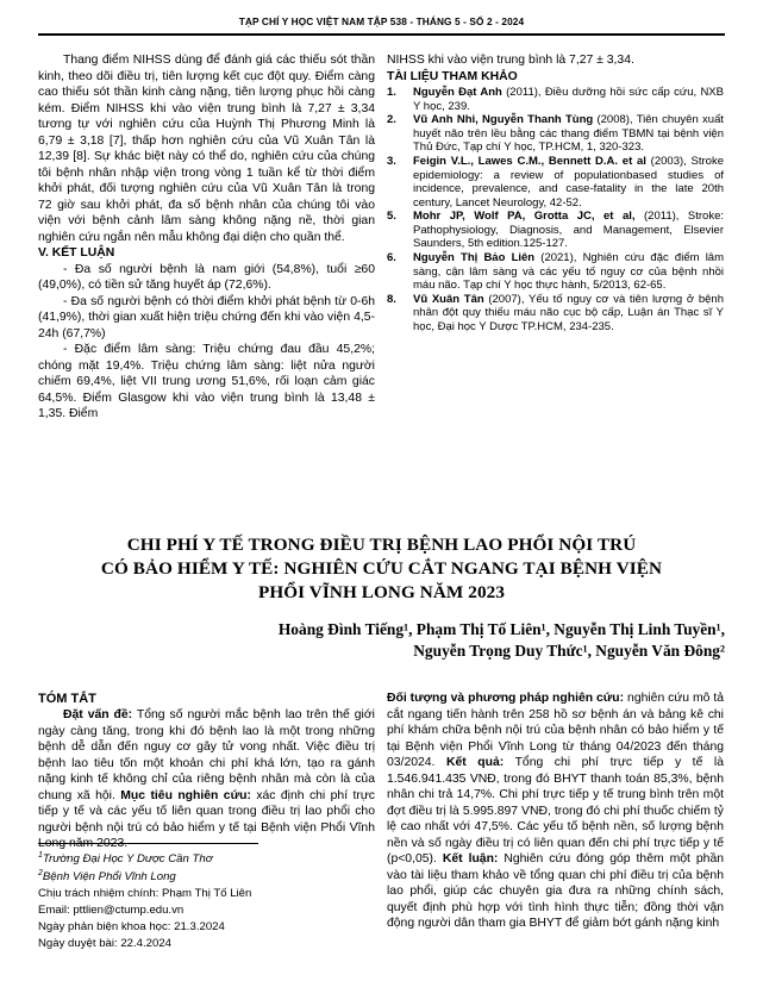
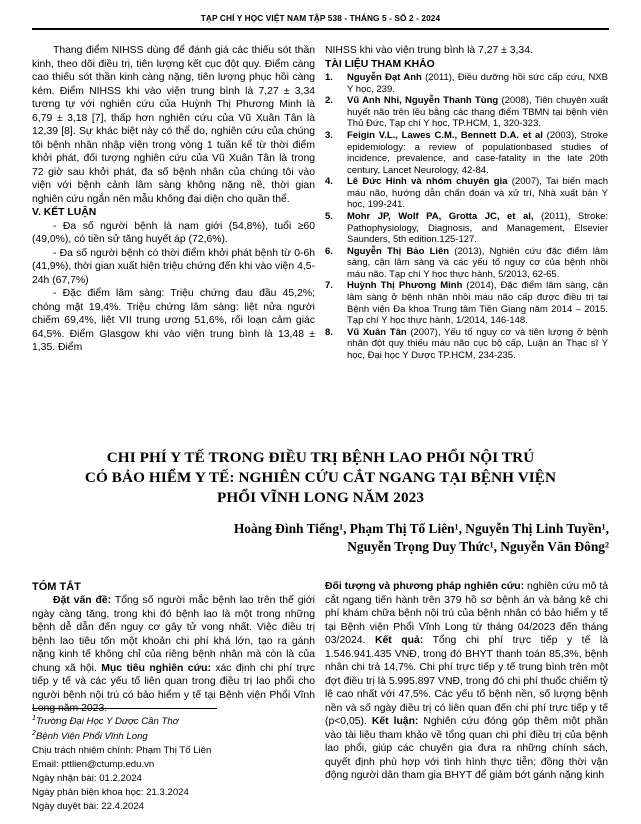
  TẠP CHÍ Y HỌC VIỆT NAM TẬP 538 - THÁNG 5 - SỐ 2 - 2024
  Thang điểm NIHSS dùng để đánh giá các thiếu sót thần kinh, theo dõi điều trị, tiên lượng kết cục đột quy. Điểm càng cao thiếu sót thần kinh càng nặng, tiên lượng phục hồi càng kém. Điểm NIHSS khi vào viện trung bình là 7,27 ± 3,34 tương tự với nghiên cứu của Huỳnh Thị Phương Minh là 6,79 ± 3,18 [7], thấp hơn nghiên cứu của Vũ Xuân Tân là 12,39 [8]. Sự khác biệt này có thể do, nghiên cứu của chúng tôi bệnh nhân nhập viện trong vòng 1 tuần kể từ thời điểm khởi phát, đối tượng nghiên cứu của Vũ Xuân Tân là trong 72 giờ sau khởi phát, đa số bệnh nhân của chúng tôi vào viện với bệnh cảnh lâm sàng không nặng nề, thời gian nghiên cứu ngắn nên mẫu không đại diện cho quần thể.
  V. KẾT LUẬN
  - Đa số người bệnh là nam giới (54,8%), tuổi ≥60 (49,0%), có tiền sử tăng huyết áp (72,6%).
  - Đa số người bệnh có thời điểm khởi phát bệnh từ 0-6h (41,9%), thời gian xuất hiện triệu chứng đến khi vào viện 4,5-24h (67,7%)
  - Đặc điểm lâm sàng: Triệu chứng đau đầu 45,2%; chóng mặt 19,4%. Triệu chứng lâm sàng: liệt nửa người chiếm 69,4%, liệt VII trung ương 51,6%, rối loạn cảm giác 64,5%. Điểm Glasgow khi vào viện trung bình là 13,48 ± 1,35. Điểm
  NIHSS khi vào viện trung bình là 7,27 ± 3,34.
  TÀI LIỆU THAM KHẢO
  1.
  Nguyễn Đạt Anh (2011), Điều dưỡng hồi sức cấp cứu, NXB Y học, 239.
  2.
  Vũ Anh Nhi, Nguyễn Thanh Tùng (2008), Tiên chuyên xuất huyết não trên lều bằng các thang điểm TBMN tại bệnh viện Thủ Đức, Tạp chí Y học, TP.HCM, 1, 320-323.
  3.
- Feigin V.L., Lawes C.M., Bennett D.A. et al (2003), Stroke epidemiology: a review of populationbased studies of incidence, prevalence, and case-fatality in the late 20th century, Lancet Neurology, 42-52.
+ Feigin V.L., Lawes C.M., Bennett D.A. et al (2003), Stroke epidemiology: a review of populationbased studies of incidence, prevalence, and case-fatality in the late 20th century, Lancet Neurology, 42-84.
+ 4.
+ Lê Đức Hinh và nhóm chuyên gia (2007), Tai biến mạch máu não, hướng dẫn chẩn đoán và xử trí, Nhà xuất bản Y học, 199-241.
  5.
  Mohr JP, Wolf PA, Grotta JC, et al, (2011), Stroke: Pathophysiology, Diagnosis, and Management, Elsevier Saunders, 5th edition.125-127.
  6.
- Nguyễn Thị Bảo Liên (2021), Nghiên cứu đặc điểm lâm sàng, cận lâm sàng và các yếu tố nguy cơ của bệnh nhồi máu não. Tạp chí Y học thực hành, 5/2013, 62-65.
+ Nguyễn Thị Bảo Liên (2013), Nghiên cứu đặc điểm lâm sàng, cận lâm sàng và các yếu tố nguy cơ của bệnh nhồi máu não. Tạp chí Y học thực hành, 5/2013, 62-65.
+ 7.
+ Huỳnh Thị Phương Minh (2014), Đặc điểm lâm sàng, cận lâm sàng ở bệnh nhân nhồi máu não cấp được điều trị tại Bệnh viện Đa khoa Trung tâm Tiền Giang năm 2014 – 2015. Tạp chí Y học thực hành, 1/2014, 146-148.
  8.
  Vũ Xuân Tân (2007), Yếu tố nguy cơ và tiên lượng ở bệnh nhân đột quy thiếu máu não cục bộ cấp, Luận án Thạc sĩ Y học, Đại học Y Dược TP.HCM, 234-235.
  CHI PHÍ Y TẾ TRONG ĐIỀU TRỊ BỆNH LAO PHỔI NỘI TRÚ
  CÓ BẢO HIỂM Y TẾ: NGHIÊN CỨU CẮT NGANG TẠI BỆNH VIỆN
  PHỔI VĨNH LONG NĂM 2023
  Hoàng Đình Tiếng¹, Phạm Thị Tố Liên¹, Nguyễn Thị Linh Tuyền¹,
  Nguyễn Trọng Duy Thức¹, Nguyễn Văn Đông²
  TÓM TẮT
  Đặt vấn đề: Tổng số người mắc bệnh lao trên thế giới ngày càng tăng, trong khi đó bệnh lao là một trong những bệnh dễ dẫn đến nguy cơ gây tử vong nhất. Việc điều trị bệnh lao tiêu tốn một khoản chi phí khá lớn, tạo ra gánh nặng kinh tế không chỉ của riêng bệnh nhân mà còn là của chung xã hội. Mục tiêu nghiên cứu: xác định chi phí trực tiếp y tế và các yếu tố liên quan trong điều trị lao phổi cho người bệnh nội trú có bảo hiểm y tế tại Bệnh viện Phổi Vĩnh
- Đối tượng và phương pháp nghiên cứu: nghiên cứu mô tả cắt ngang tiến hành trên 258 hồ sơ bệnh án và bảng kê chi phí khám chữa bệnh nội trú của bệnh nhân có bảo hiểm y tế tại Bệnh viện Phổi Vĩnh Long từ tháng 04/2023 đến tháng 03/2024. Kết quả: Tổng chi phí trực tiếp y tế là 1.546.941.435 VNĐ, trong đó BHYT thanh toán 85,3%, bệnh nhân chi trả 14,7%. Chi phí trực tiếp y tế trung bình trên một đợt điều trị là 5.995.897 VNĐ, trong đó chi phí thuốc chiếm tỷ lệ cao nhất với 47,5%. Các yếu tố bệnh nền, số lượng bệnh nền và số ngày điều trị có liên quan đến chi phí trực tiếp y tế (p<0,05). Kết luận: Nghiên cứu đóng góp thêm một phần vào tài liệu tham khảo về tổng quan chi phí điều trị của bệnh lao phổi, giúp các chuyên gia đưa ra những chính sách, quyết định phù hợp với tình hình thực tiễn; đồng thời vận động người dân tham gia BHYT để giảm bớt gánh nặng kinh
+ Đối tượng và phương pháp nghiên cứu: nghiên cứu mô tả cắt ngang tiến hành trên 379 hồ sơ bệnh án và bảng kê chi phí khám chữa bệnh nội trú của bệnh nhân có bảo hiểm y tế tại Bệnh viện Phổi Vĩnh Long từ tháng 04/2023 đến tháng 03/2024. Kết quả: Tổng chi phí trực tiếp y tế là 1.546.941.435 VNĐ, trong đó BHYT thanh toán 85,3%, bệnh nhân chi trả 14,7%. Chi phí trực tiếp y tế trung bình trên một đợt điều trị là 5.995.897 VNĐ, trong đó chi phí thuốc chiếm tỷ lệ cao nhất với 47,5%. Các yếu tố bệnh nền, số lượng bệnh nền và số ngày điều trị có liên quan đến chi phí trực tiếp y tế (p<0,05). Kết luận: Nghiên cứu đóng góp thêm một phần vào tài liệu tham khảo về tổng quan chi phí điều trị của bệnh lao phổi, giúp các chuyên gia đưa ra những chính sách, quyết định phù hợp với tình hình thực tiễn; đồng thời vận động người dân tham gia BHYT để giảm bớt gánh nặng kinh
  Trường Đại Học Y Dược Cần Thơ
  Bệnh Viện Phổi Vĩnh Long
  Chịu trách nhiệm chính: Phạm Thị Tố Liên
  Email: pttlien@ctump.edu.vn
+ Ngày nhận bài: 01.2.2024
  Ngày phản biện khoa học: 21.3.2024
  Ngày duyệt bài: 22.4.2024
